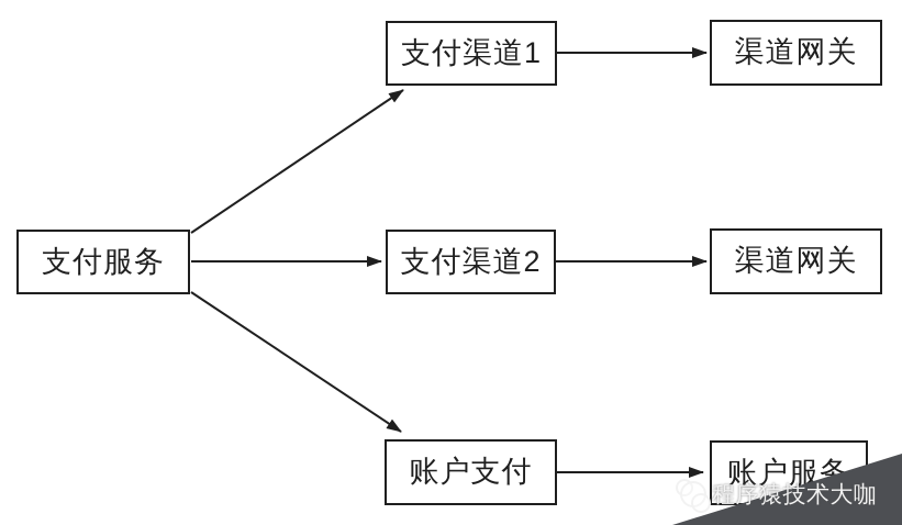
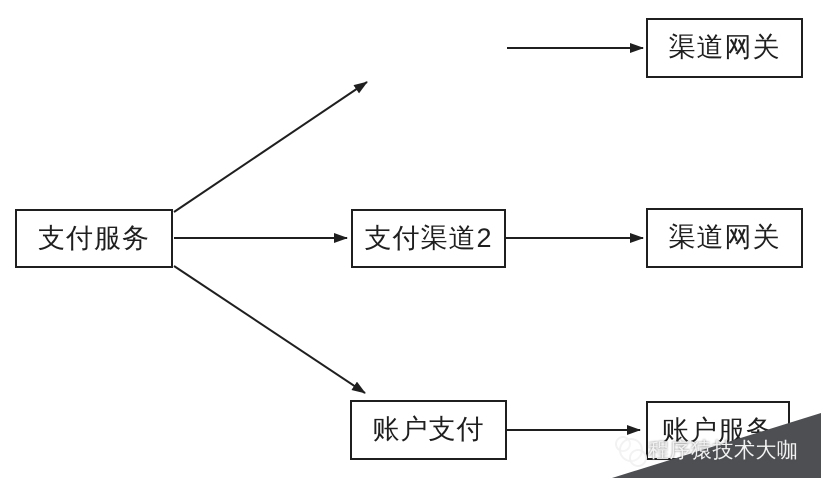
  支付服务
- 支付渠道1
  渠道网关
  支付渠道2
  渠道网关
  账户支付
  账户服务
  程序猿技术大咖
